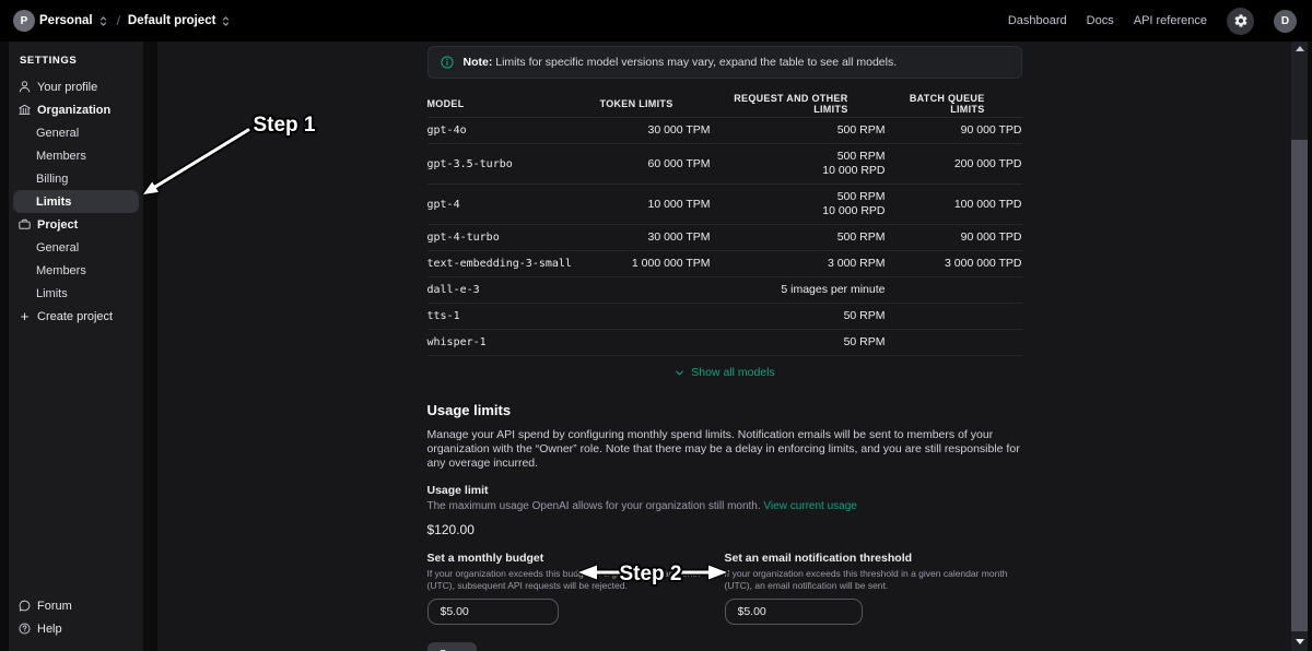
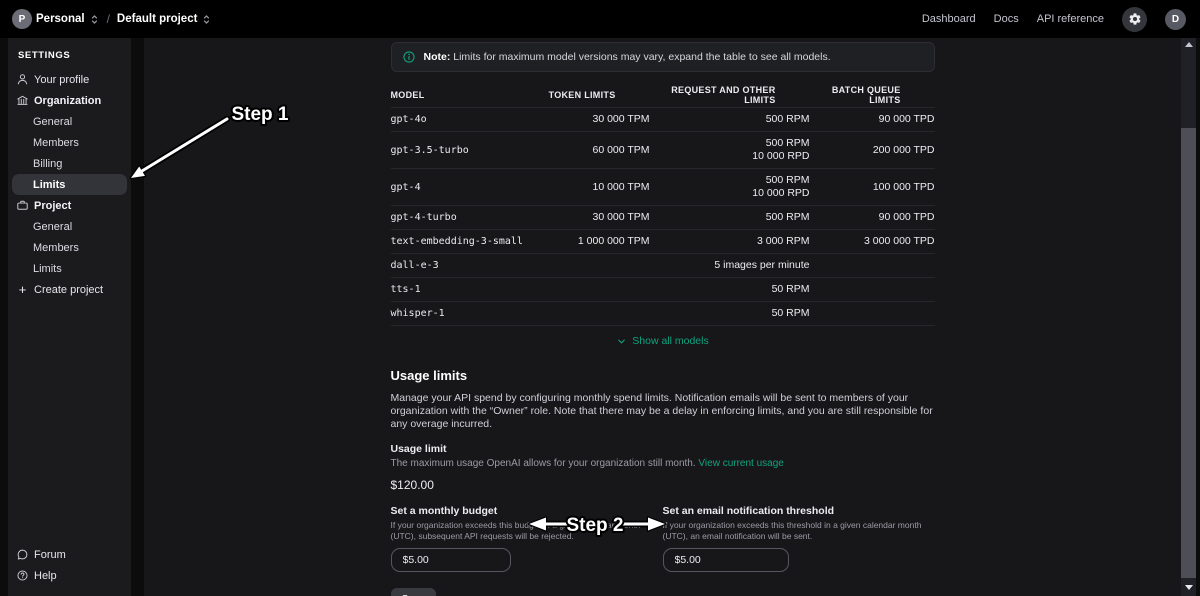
  P
  Personal
  /
  Default project
  Dashboard
  Docs
  API reference
  D
  SETTINGS
  Your profile
  Organization
  General
  Members
  Billing
  Limits
  Project
  General
  Members
  Limits
  +
  Create project
  Forum
  Help
- Note: Limits for specific model versions may vary, expand the table to see all models.
+ Note: Limits for maximum model versions may vary, expand the table to see all models.
  MODEL
  TOKEN LIMITS
  REQUEST AND OTHER LIMITS
  BATCH QUEUE LIMITS
  gpt-4o
  30 000 TPM
  500 RPM
  90 000 TPD
  gpt-3.5-turbo
  60 000 TPM
  500 RPM
  10 000 RPD
  200 000 TPD
  gpt-4
  10 000 TPM
  500 RPM
  10 000 RPD
  100 000 TPD
  gpt-4-turbo
  30 000 TPM
  500 RPM
  90 000 TPD
  text-embedding-3-small
  1 000 000 TPM
  3 000 RPM
  3 000 000 TPD
  dall-e-3
  5 images per minute
  tts-1
  50 RPM
  whisper-1
  50 RPM
  Show all models
  Usage limits
  Manage your API spend by configuring monthly spend limits. Notification emails will be sent to members of your organization with the “Owner” role. Note that there may be a delay in enforcing limits, and you are still responsible for any overage incurred.
  Usage limit
  The maximum usage OpenAI allows for your organization still month. View current usage
  $120.00
  Set a monthly budget
  If your organization exceeds this buden calendar (UTC), subsequent API requests will be rejected.
  $5.00
  Set an email notification threshold
  f your organization exceeds this threshold in a given calendar month (UTC), an email notification will be sent.
  $5.00
  Step 1
  Step 2
